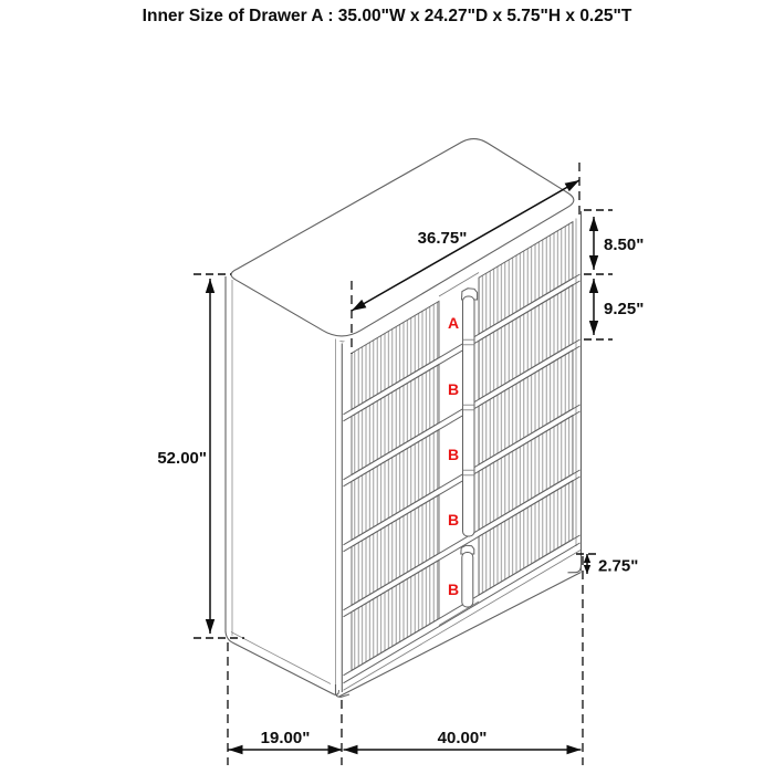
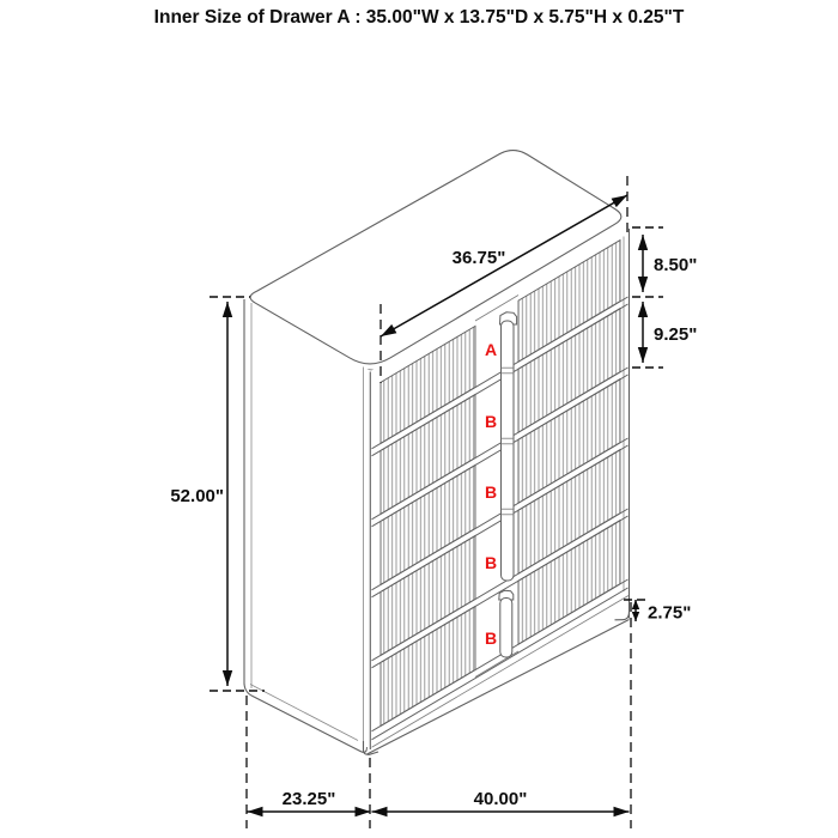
- Inner Size of Drawer A : 35.00"W x 24.27"D x 5.75"H x 0.25"T
+ Inner Size of Drawer A : 35.00"W x 13.75"D x 5.75"H x 0.25"T
  A
  B
  B
  B
  B
  36.75"
  52.00"
  8.50"
  9.25"
  2.75"
- 19.00"
+ 23.25"
  40.00"
